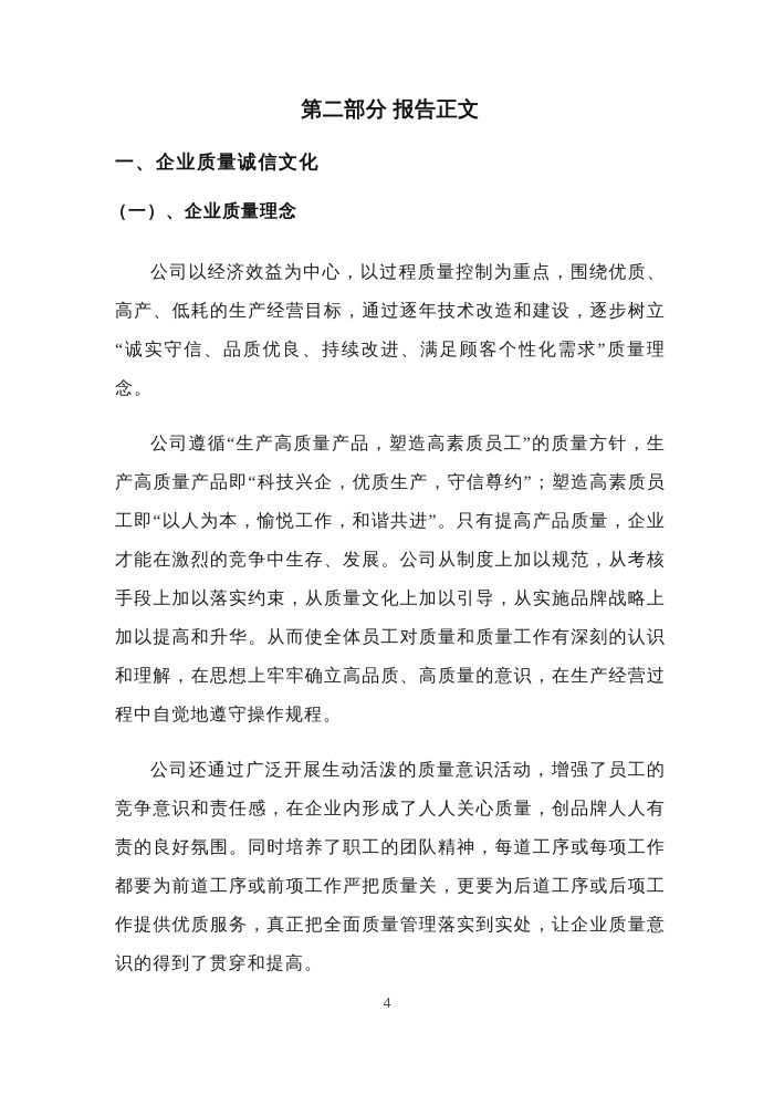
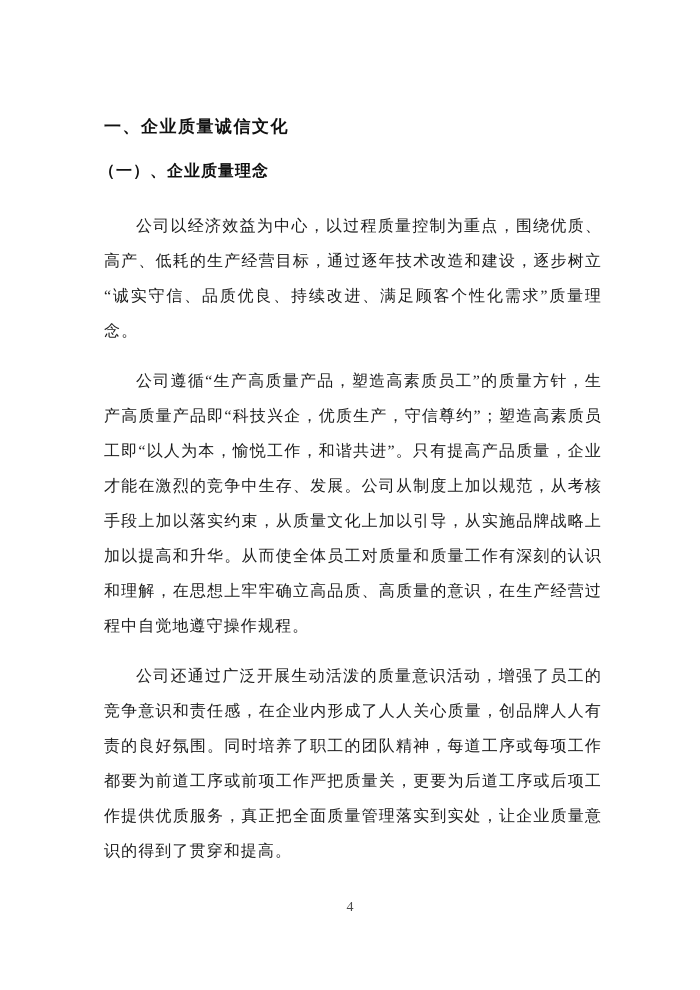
- 第二部分 报告正文
  一、企业质量诚信文化
  （一）、企业质量理念
  公司以经济效益为中心，以过程质量控制为重点，围绕优质、高产、低耗的生产经营目标，通过逐年技术改造和建设，逐步树立“诚实守信、品质优良、持续改进、满足顾客个性化需求”质量理念。
  公司遵循“生产高质量产品，塑造高素质员工”的质量方针，生产高质量产品即“科技兴企，优质生产，守信尊约”；塑造高素质员工即“以人为本，愉悦工作，和谐共进”。只有提高产品质量，企业才能在激烈的竞争中生存、发展。公司从制度上加以规范，从考核手段上加以落实约束，从质量文化上加以引导，从实施品牌战略上加以提高和升华。从而使全体员工对质量和质量工作有深刻的认识和理解，在思想上牢牢确立高品质、高质量的意识，在生产经营过程中自觉地遵守操作规程。
  公司还通过广泛开展生动活泼的质量意识活动，增强了员工的竞争意识和责任感，在企业内形成了人人关心质量，创品牌人人有责的良好氛围。同时培养了职工的团队精神，每道工序或每项工作都要为前道工序或前项工作严把质量关，更要为后道工序或后项工作提供优质服务，真正把全面质量管理落实到实处，让企业质量意识的得到了贯穿和提高。
  4
